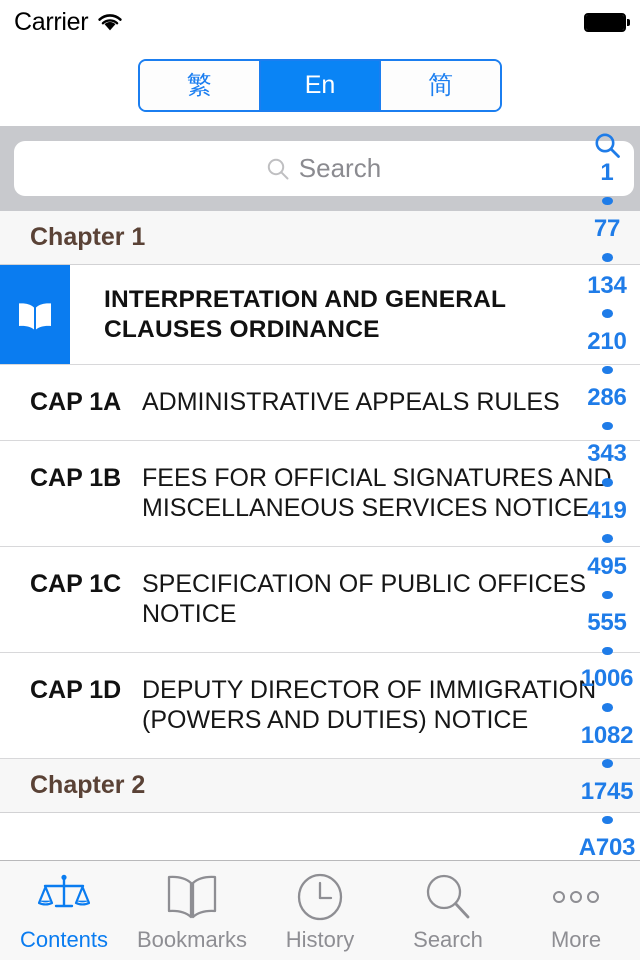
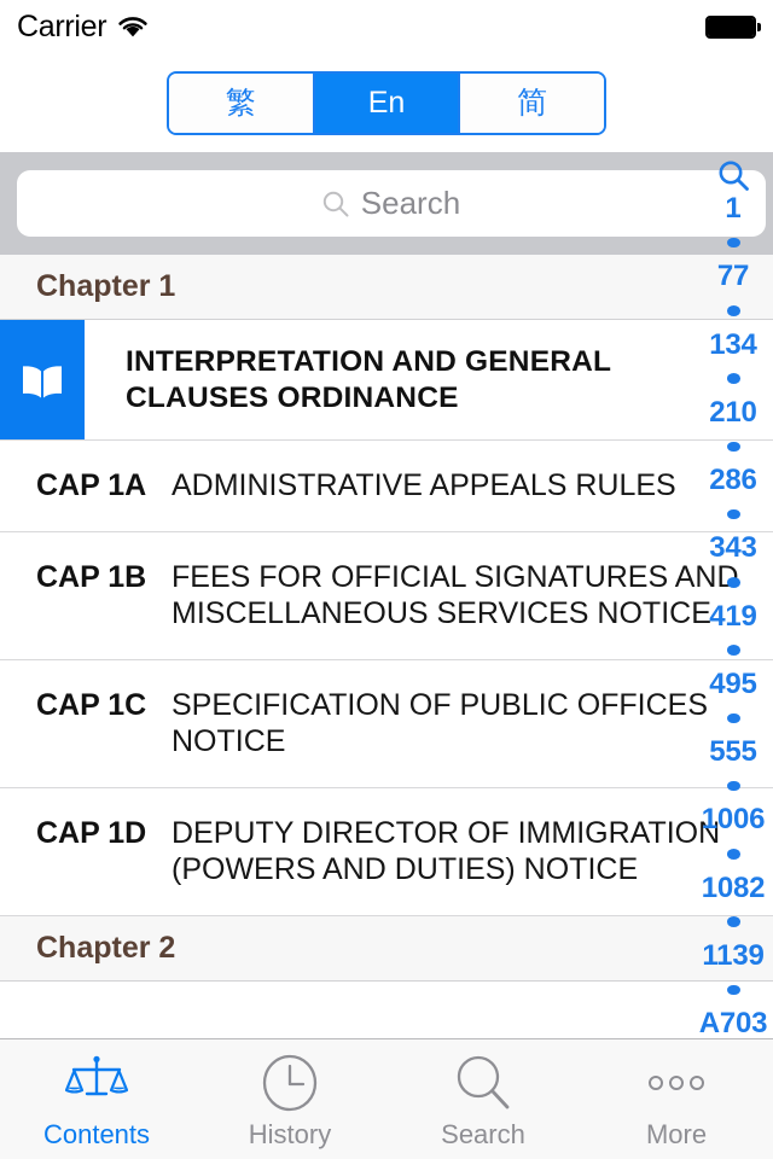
  Carrier
  繁
  En
  简
  Search
  Chapter 1
  INTERPRETATION AND GENERAL CLAUSES ORDINANCE
  CAP 1A
  ADMINISTRATIVE APPEALS RULES
  CAP 1B
  FEES FOR OFFICIAL SIGNATURES AND MISCELLANEOUS SERVICES NOTICE
  CAP 1C
  SPECIFICATION OF PUBLIC OFFICES NOTICE
  CAP 1D
  DEPUTY DIRECTOR OF IMMIGRATION (POWERS AND DUTIES) NOTICE
  Chapter 2
  1
  77
  134
  210
  286
  343
  419
  495
  555
  1006
  1082
- 1745
+ 1139
  A703
  Contents
- Bookmarks
  History
  Search
  More
